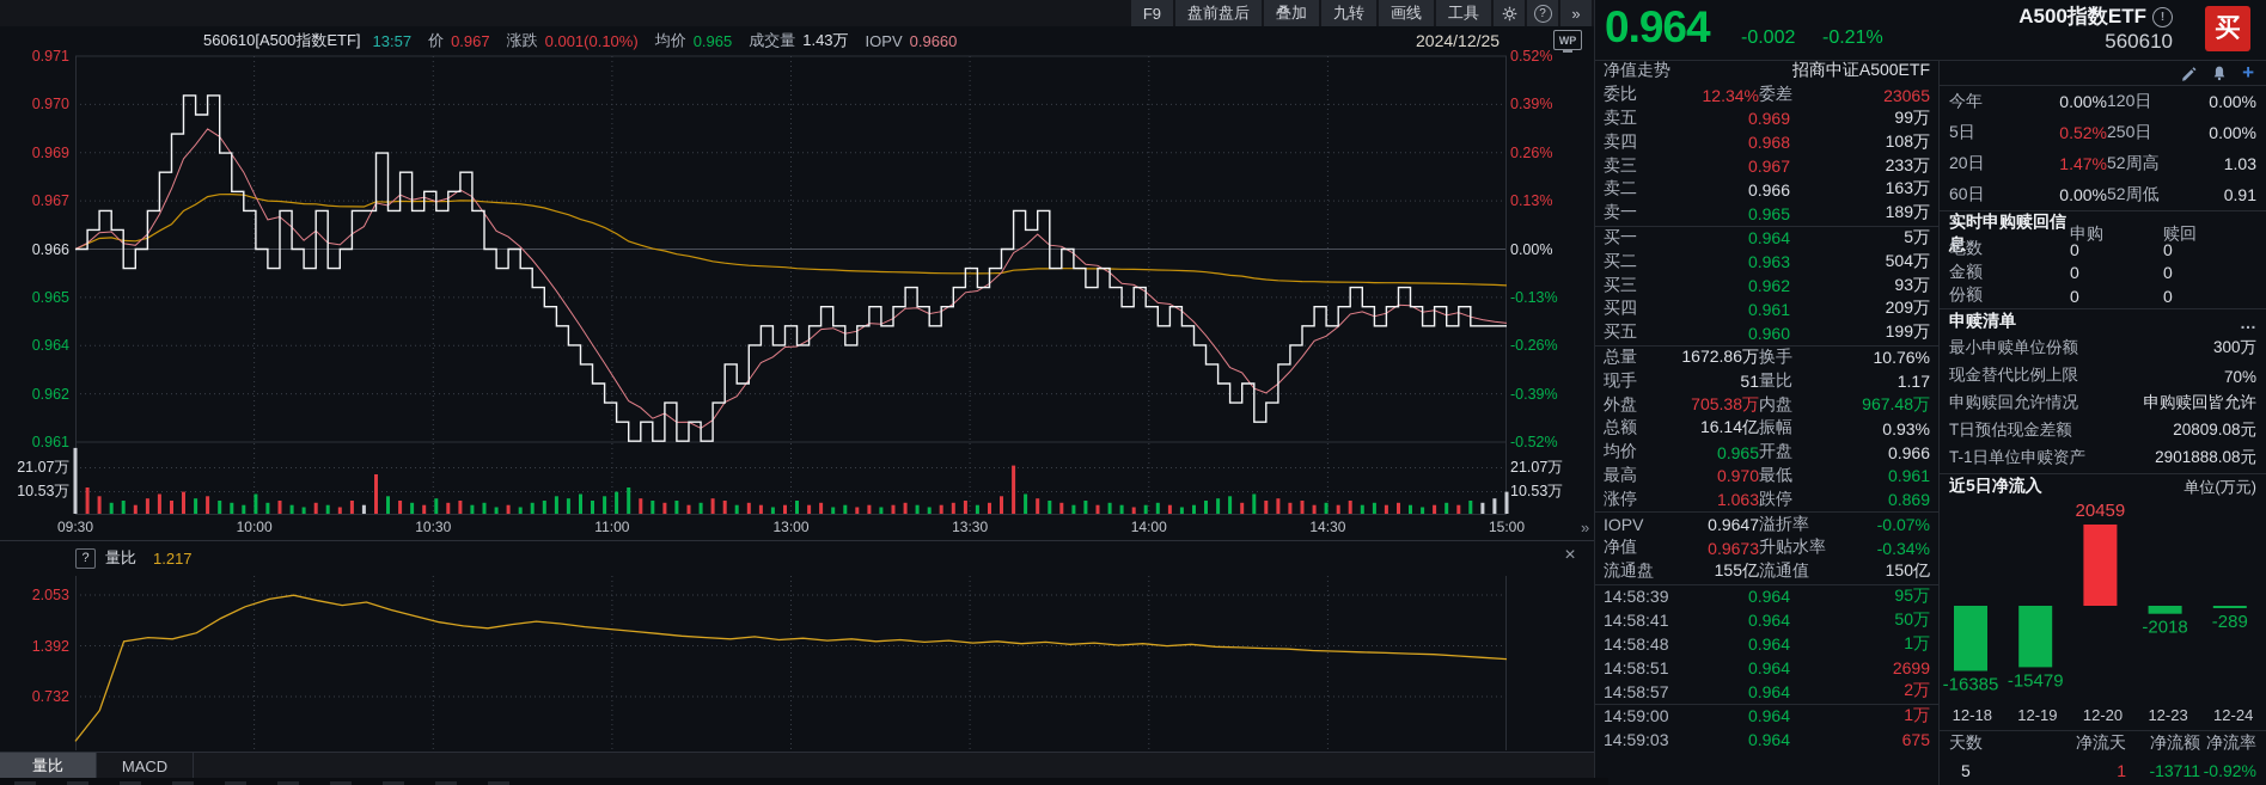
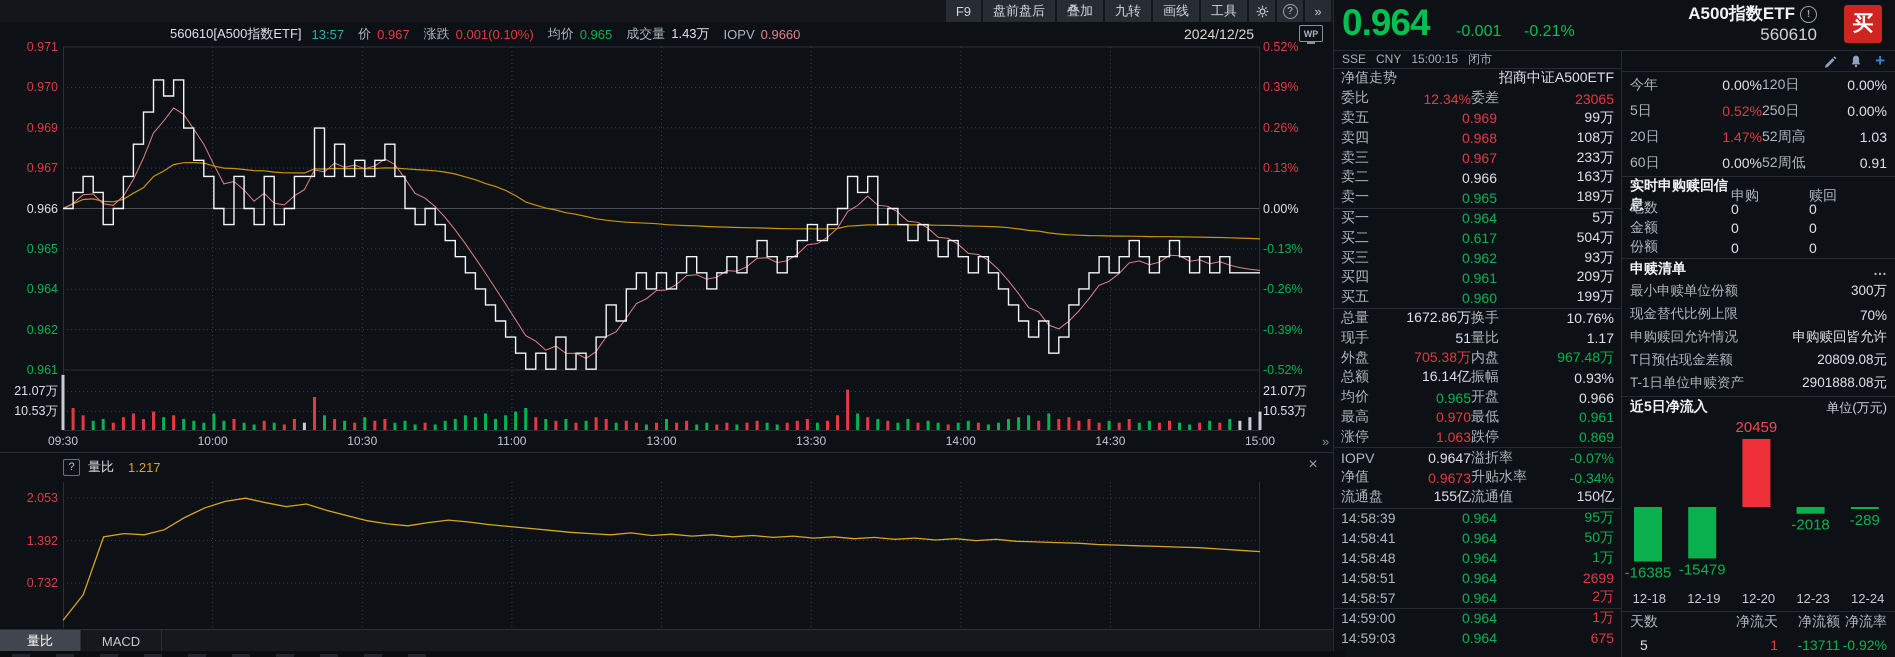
  F9
  盘前盘后
  叠加
  九转
  画线
  工具
  ?
  »
  560610[A500指数ETF]
  13:57
  价
  0.967
  涨跌
  0.001(0.10%)
  均价
  0.965
  成交量
  1.43万
  IOPV
  0.9660
  2024/12/25
  WP
  ?
  量比
  1.217
  ×
  量比
  MACD
  0.971
  0.970
  0.969
  0.967
  0.966
  0.965
  0.964
  0.962
  0.961
  0.52%
  0.39%
  0.26%
  0.13%
  0.00%
  -0.13%
  -0.26%
  -0.39%
  -0.52%
  21.07万
  21.07万
  10.53万
  10.53万
  09:30
  10:00
  10:30
  11:00
  13:00
  13:30
  14:00
  14:30
  15:00
  2.053
  1.392
  0.732
  »
  0.964
- -0.002
+ -0.001
  -0.21%
  A500指数ETF !
  560610
  买
+ SSE
+ CNY
+ 15:00:15
+ 闭市
  净值走势
  招商中证A500ETF
  委比
  12.34%
  委差
  23065
  卖五
  0.969
  99万
  卖四
  0.968
  108万
  卖三
  0.967
  233万
  卖二
  0.966
  163万
  卖一
  0.965
  189万
  买一
  0.964
  5万
  买二
- 0.963
+ 0.617
  504万
  买三
  0.962
  93万
  买四
  0.961
  209万
  买五
  0.960
  199万
  总量
  1672.86万
  换手
  10.76%
  现手
  51
  量比
  1.17
  外盘
  705.38万
  内盘
  967.48万
  总额
  16.14亿
  振幅
  0.93%
  均价
  0.965
  开盘
  0.966
  最高
  0.970
  最低
  0.961
  涨停
  1.063
  跌停
  0.869
  IOPV
  0.9647
  溢折率
  -0.07%
  净值
  0.9673
  升贴水率
  -0.34%
  流通盘
  155亿
  流通值
  150亿
  14:58:39
  0.964
  95万
  14:58:41
  0.964
  50万
  14:58:48
  0.964
  1万
  14:58:51
  0.964
  2699
  14:58:57
  0.964
  2万
  14:59:00
  0.964
  1万
  14:59:03
  0.964
  675
  +
  今年
  0.00%
  120日
  0.00%
  5日
  0.52%
  250日
  0.00%
  20日
  1.47%
  52周高
  1.03
  60日
  0.00%
  52周低
  0.91
  实时申购赎回信息
  申购
  赎回
  笔数
  0
  0
  金额
  0
  0
  份额
  0
  0
  申赎清单
  …
  最小申赎单位份额
  300万
  现金替代比例上限
  70%
  申购赎回允许情况
  申购赎回皆允许
  T日预估现金差额
  20809.08元
  T-1日单位申赎资产
  2901888.08元
  近5日净流入
  单位(万元)
  -16385
  -15479
  20459
  -2018
  -289
  12-18
  12-19
  12-20
  12-23
  12-24
  天数
  净流天
  净流额
  净流率
  5
  1
  -13711
  -0.92%
